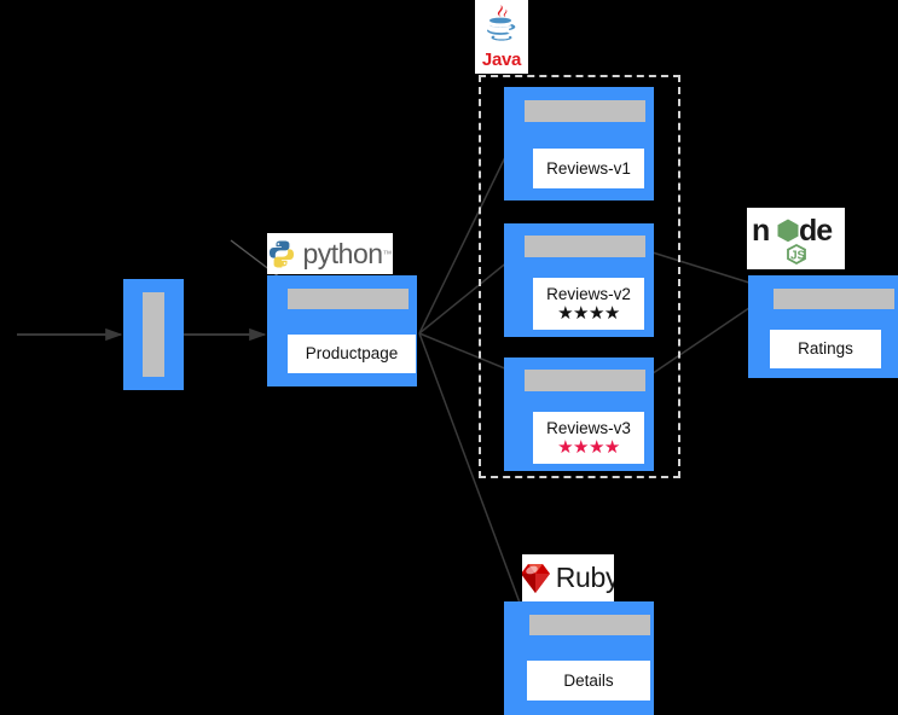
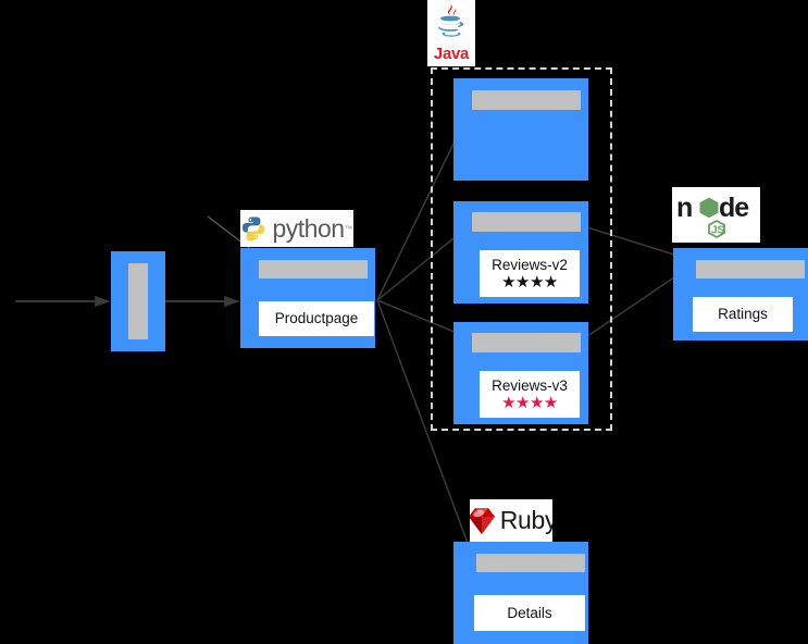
  python
  ™
  Productpage
  Java
- Reviews-v1
  Reviews-v2
  ★★★★
  Reviews-v3
  ★★★★
  n
  de
  JS
  Ratings
  Ruby
  Details
